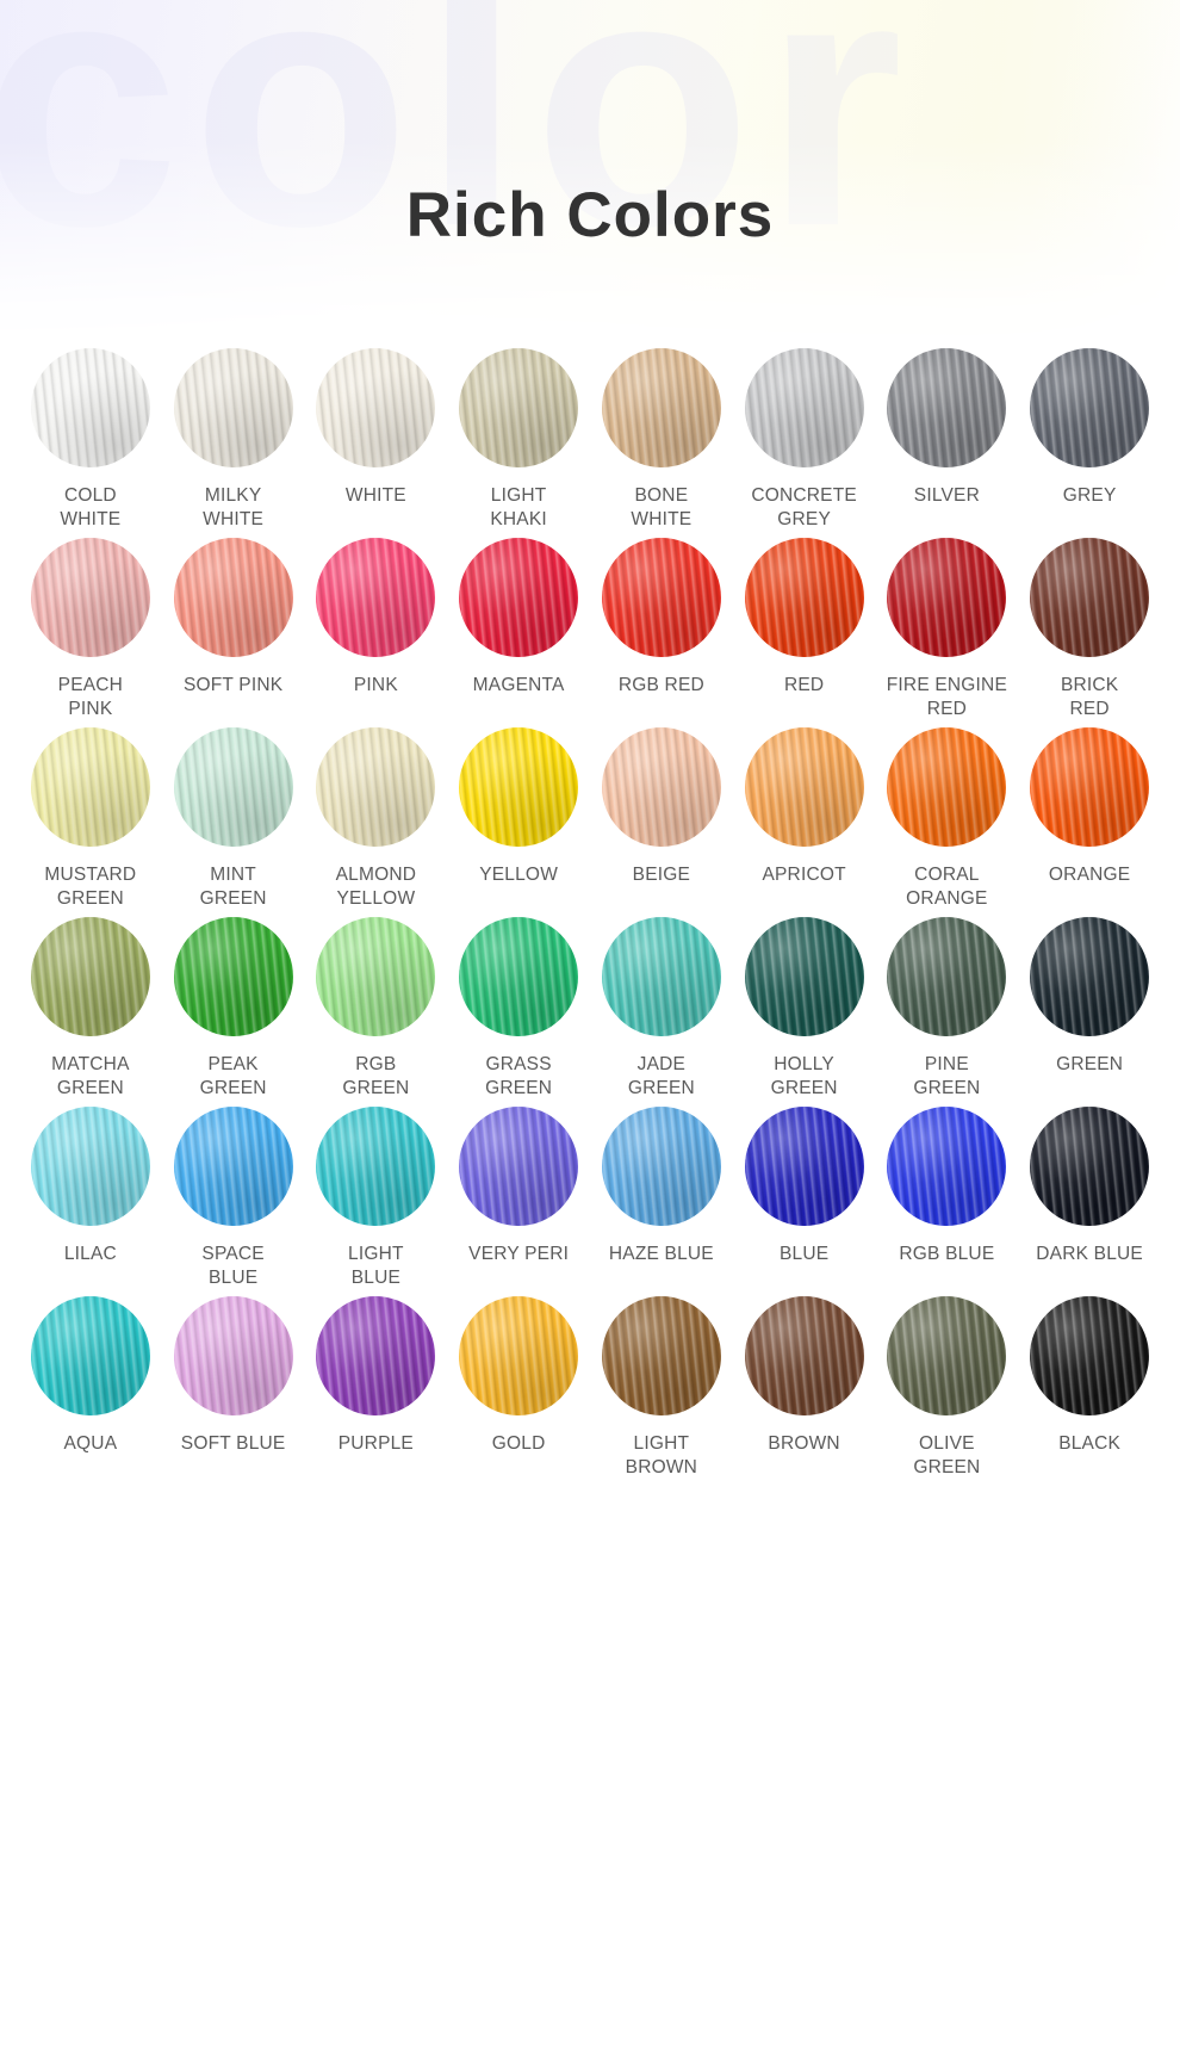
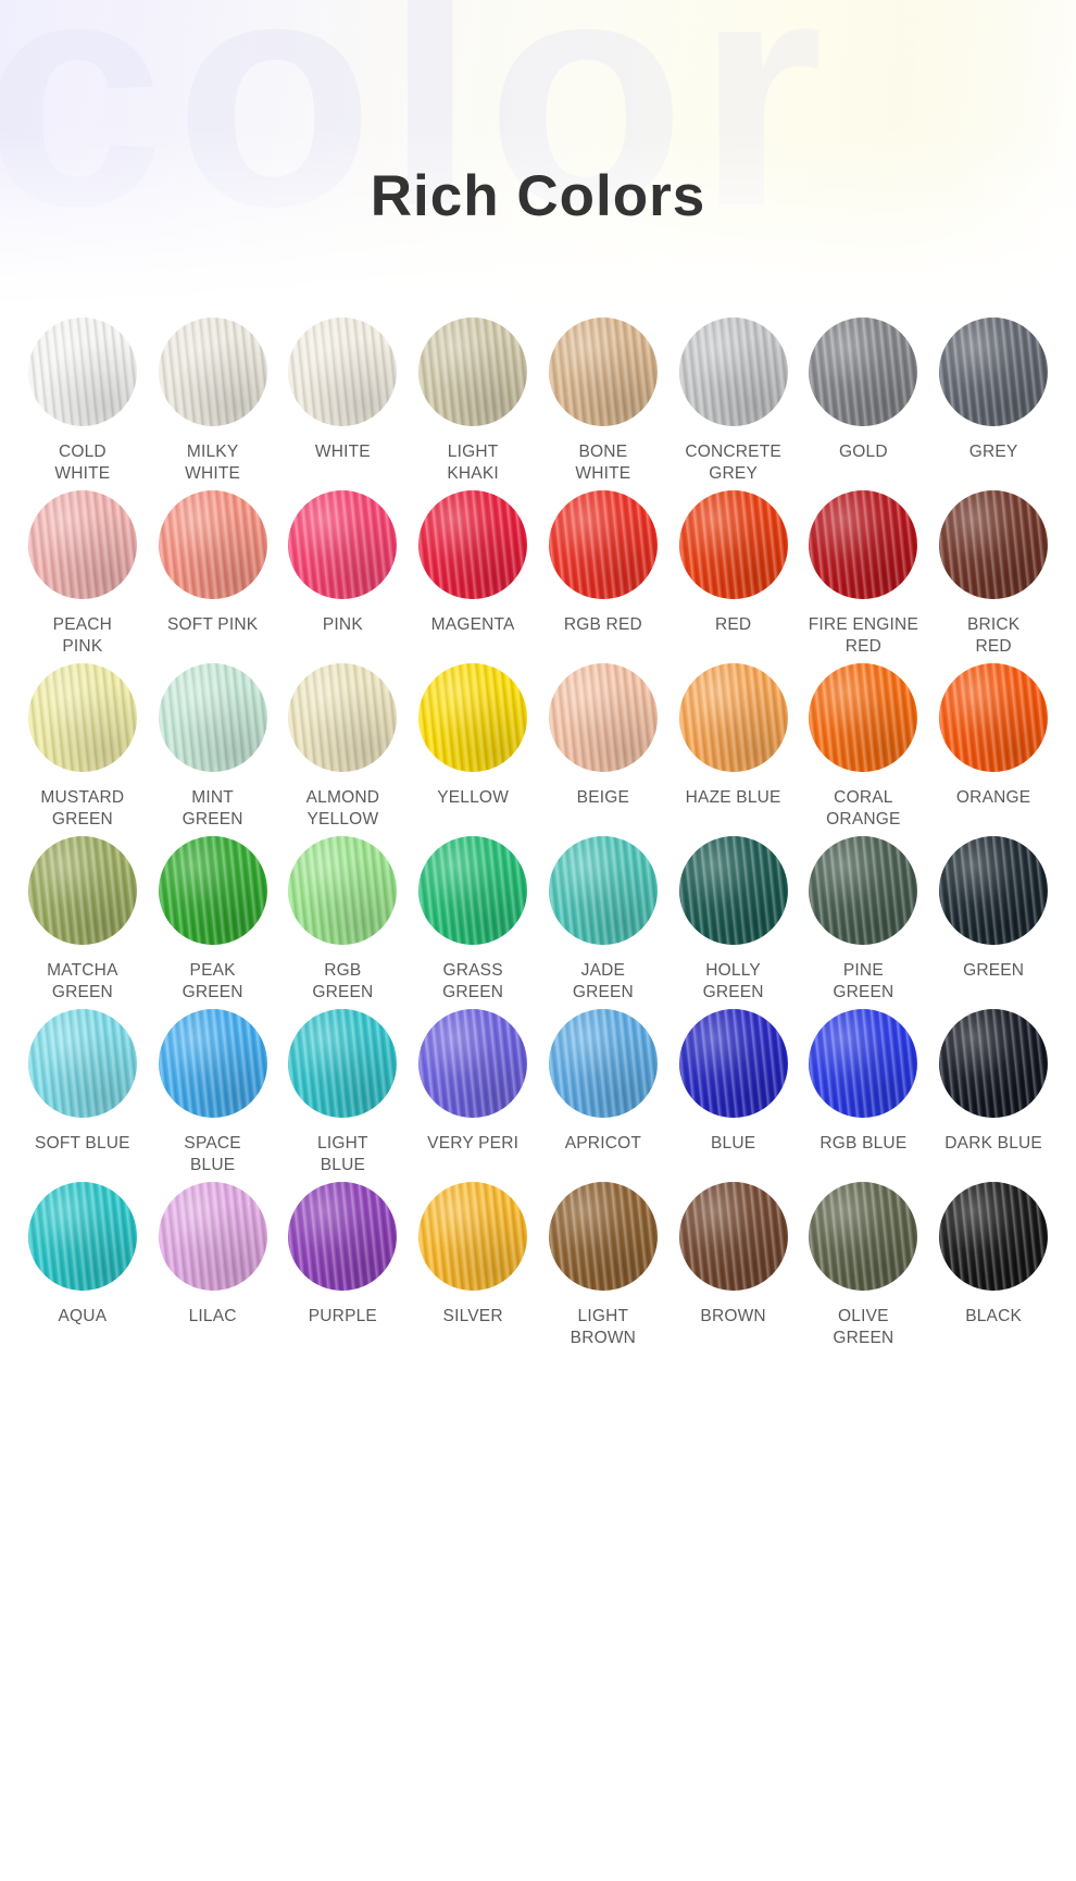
  Rich Colors
  COLD
  WHITE
  MILKY
  WHITE
  WHITE
  LIGHT
  KHAKI
  BONE
  WHITE
  CONCRETE
  GREY
- SILVER
+ GOLD
  GREY
  PEACH
  PINK
  SOFT PINK
  PINK
  MAGENTA
  RGB RED
  RED
  FIRE ENGINE
  RED
  BRICK
  RED
  MUSTARD
  GREEN
  MINT
  GREEN
  ALMOND
  YELLOW
  YELLOW
  BEIGE
- APRICOT
+ HAZE BLUE
  CORAL
  ORANGE
  ORANGE
  MATCHA
  GREEN
  PEAK
  GREEN
  RGB
  GREEN
  GRASS
  GREEN
  JADE
  GREEN
  HOLLY
  GREEN
  PINE
  GREEN
  GREEN
- LILAC
+ SOFT BLUE
  SPACE
  BLUE
  LIGHT
  BLUE
  VERY PERI
- HAZE BLUE
+ APRICOT
  BLUE
  RGB BLUE
  DARK BLUE
  AQUA
- SOFT BLUE
+ LILAC
  PURPLE
- GOLD
+ SILVER
  LIGHT
  BROWN
  BROWN
  OLIVE
  GREEN
  BLACK
